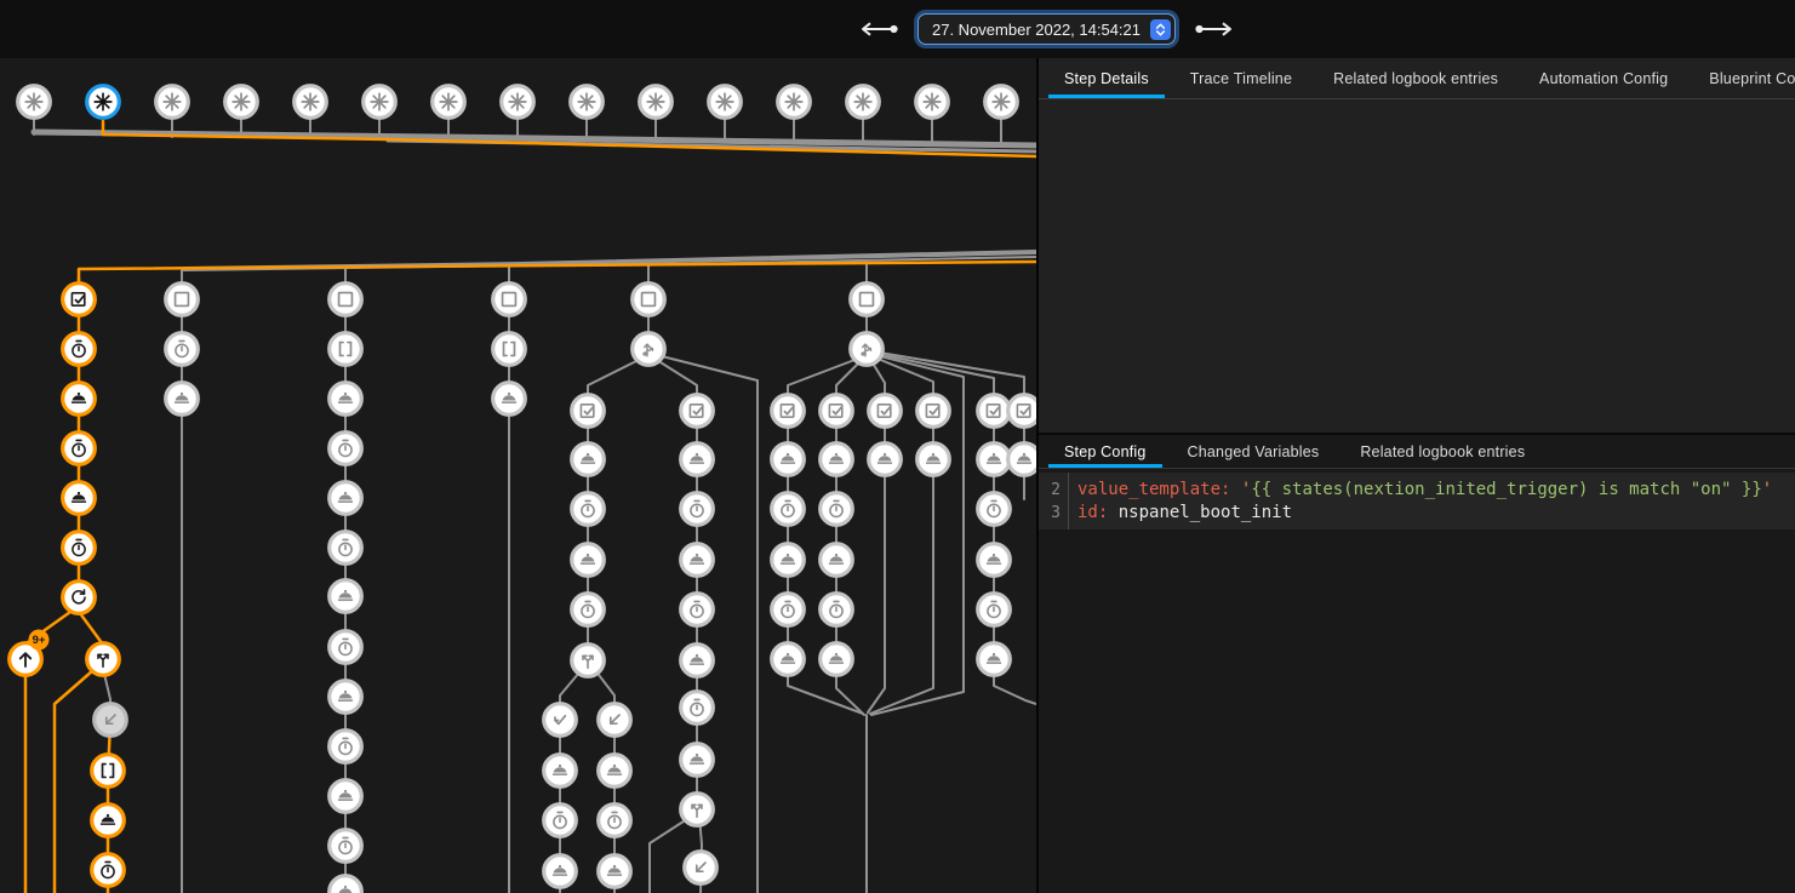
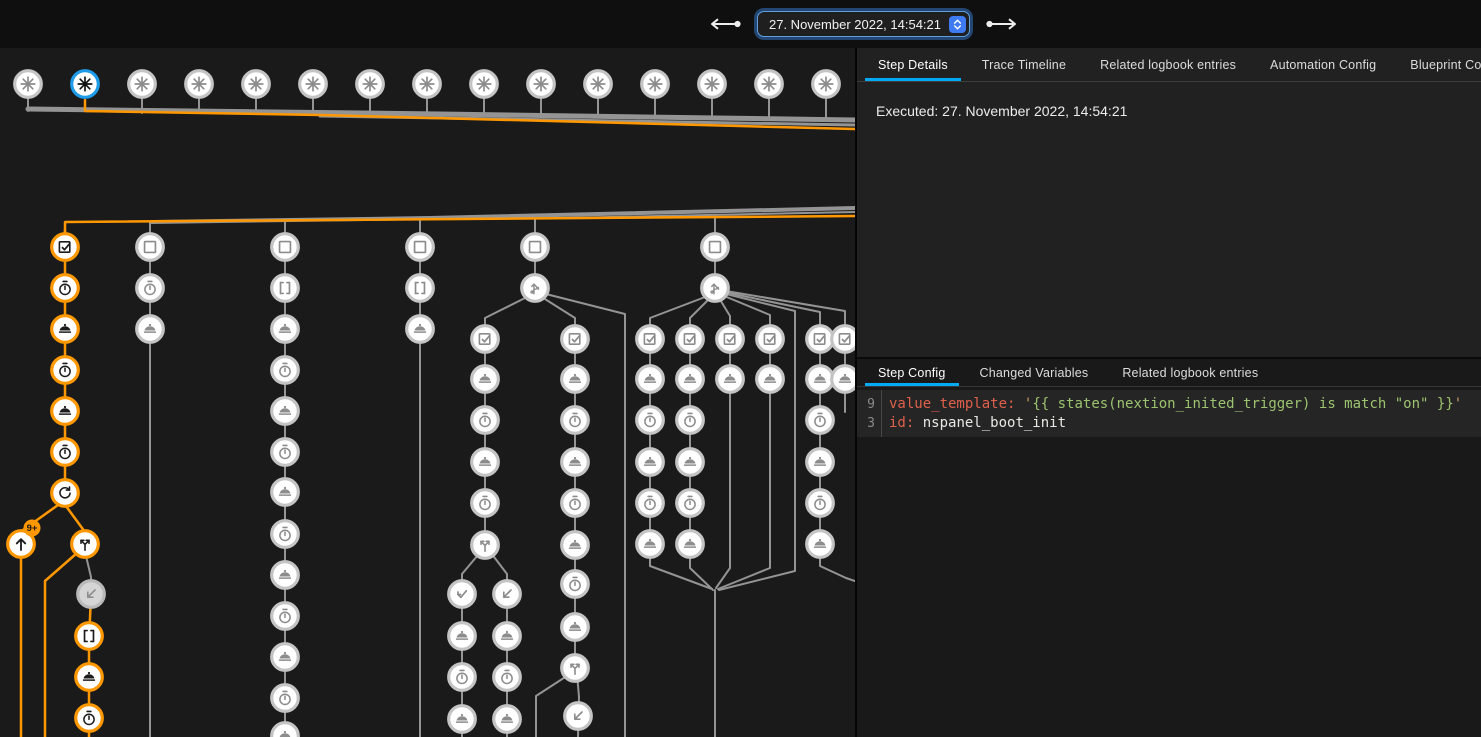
  27. November 2022, 14:54:21
  9+
  Step Details
  Trace Timeline
  Related logbook entries
  Automation Config
  Blueprint Co
+ Executed: 27. November 2022, 14:54:21
  Step Config
  Changed Variables
  Related logbook entries
- 2
+ 9
  value_template: '{{ states(nextion_inited_trigger) is match "on" }}'
  3
  id: nspanel_boot_init
